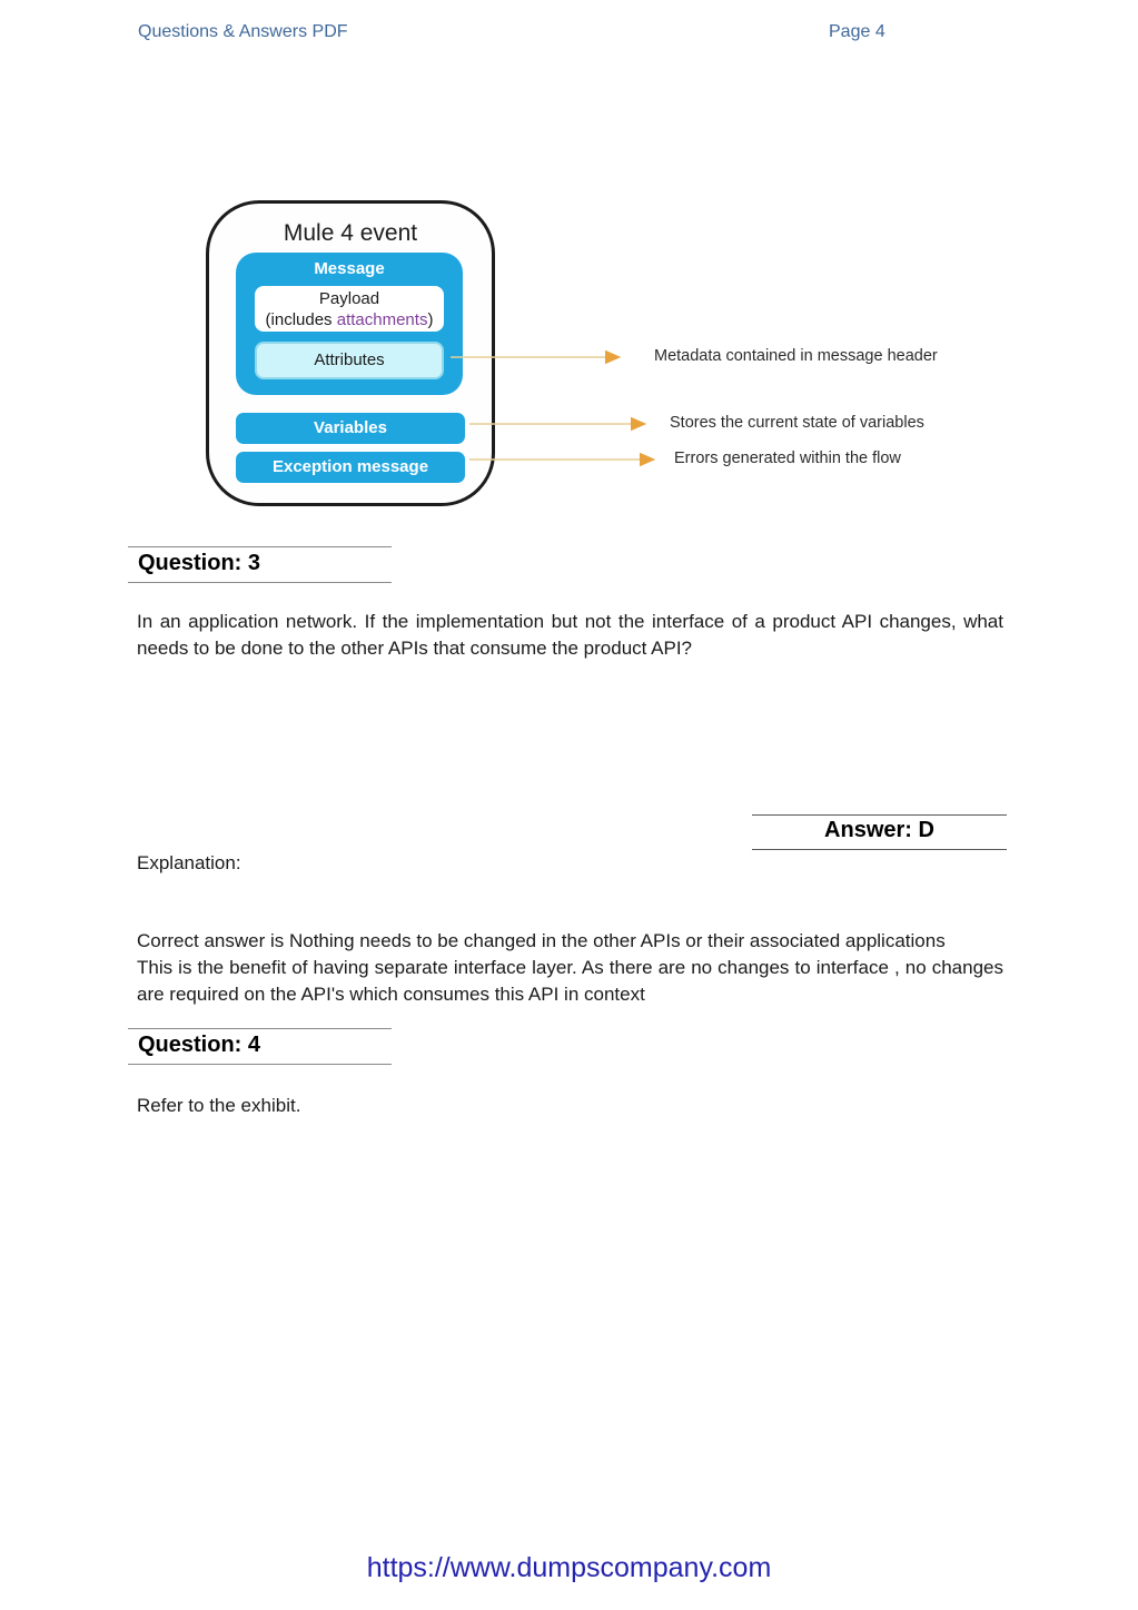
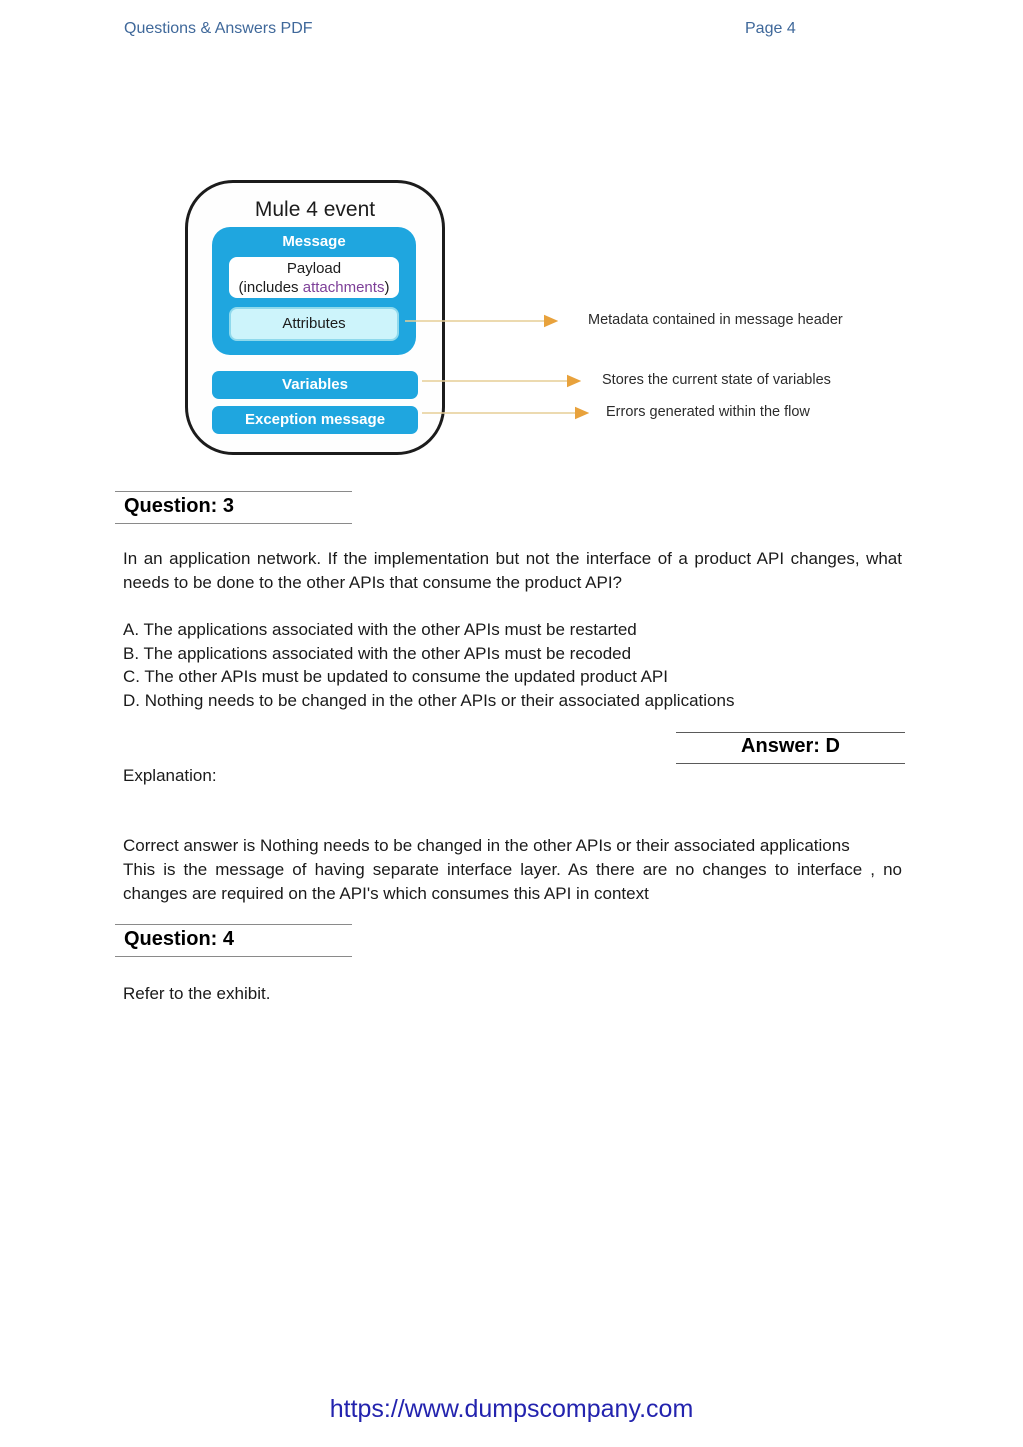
  Questions & Answers PDF
  Page 4
  Mule 4 event
  Message
  Payload
  (includes attachments)
  Attributes
  Variables
  Exception message
  Metadata contained in message header
  Stores the current state of variables
  Errors generated within the flow
  Question: 3
  In an application network. If the implementation but not the interface of a product API changes, what needs to be done to the other APIs that consume the product API?
+ A. The applications associated with the other APIs must be restarted
+ B. The applications associated with the other APIs must be recoded
+ C. The other APIs must be updated to consume the updated product API
+ D. Nothing needs to be changed in the other APIs or their associated applications
  Answer: D
  Explanation:
  Correct answer is Nothing needs to be changed in the other APIs or their associated applications
- This is the benefit of having separate interface layer. As there are no changes to interface , no changes are required on the API's which consumes this API in context
+ This is the message of having separate interface layer. As there are no changes to interface , no changes are required on the API's which consumes this API in context
  Question: 4
  Refer to the exhibit.
  https://www.dumpscompany.com
